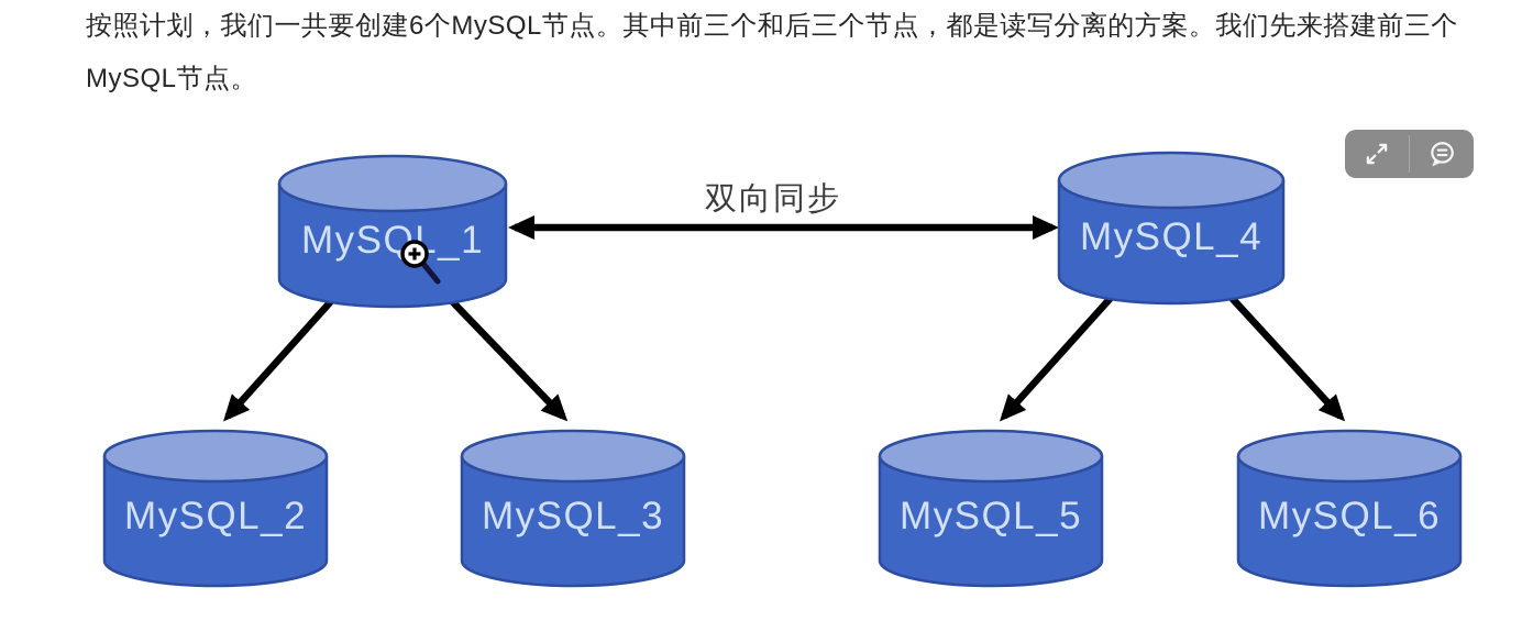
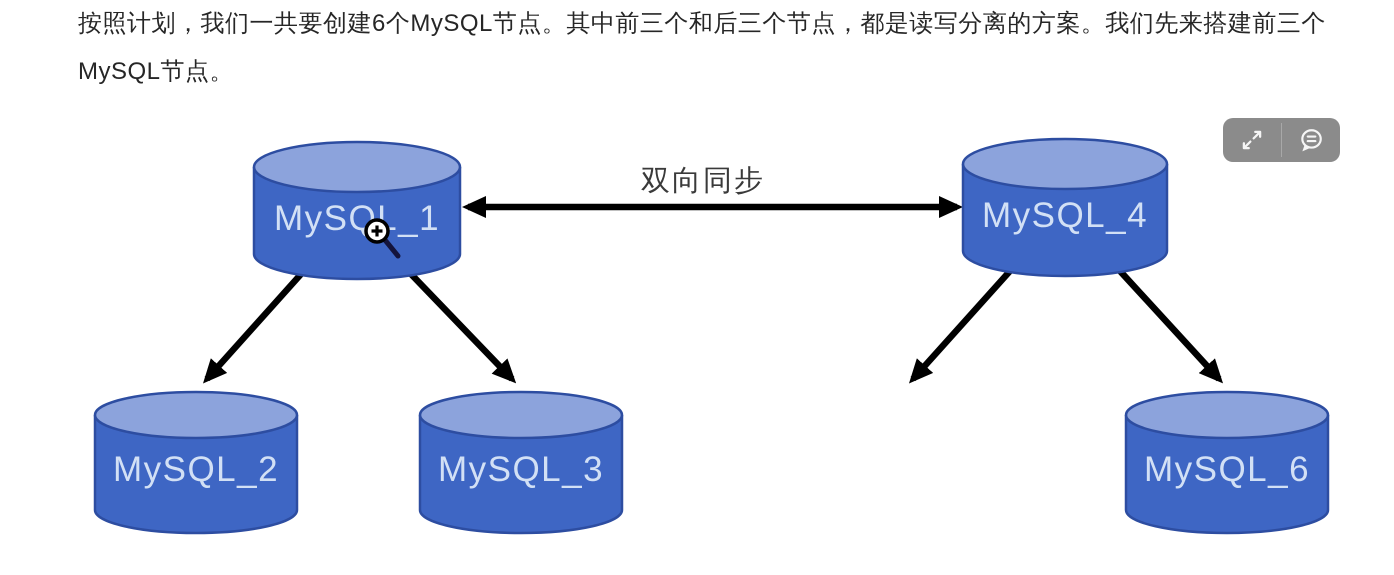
  按照计划，我们一共要创建6个MySQL节点。其中前三个和后三个节点，都是读写分离的方案。我们先来搭建前三个MySQL节点。
  双向同步
  MySQL_1
  MySQL_4
  MySQL_2
  MySQL_3
- MySQL_5
  MySQL_6
